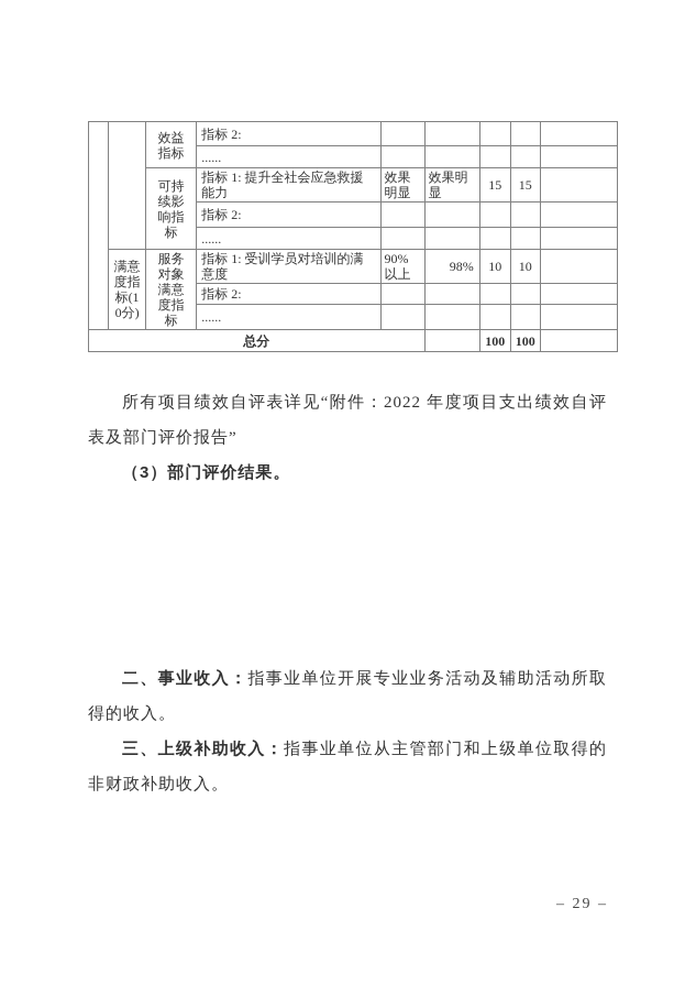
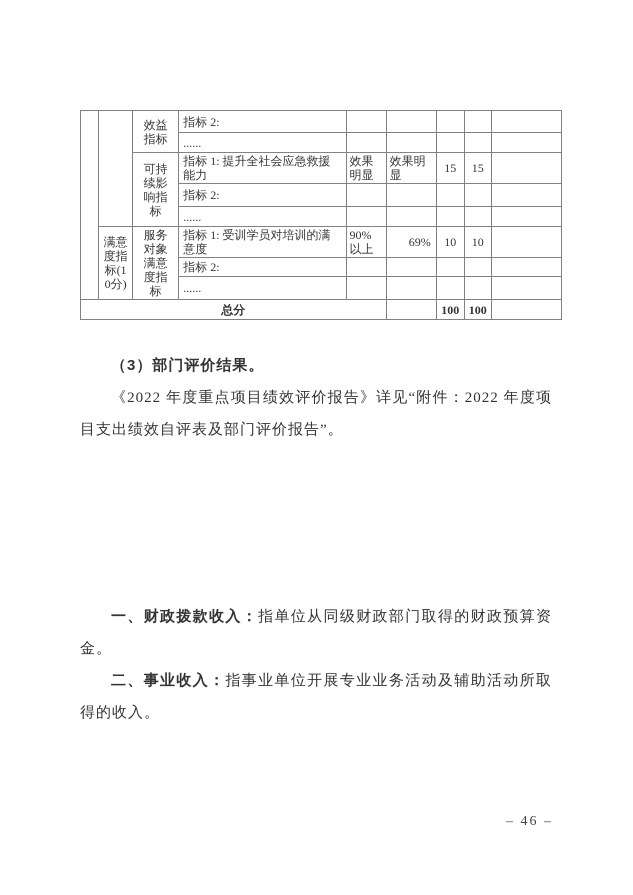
  		效益指标	指标 2:
  ......
  可持续影响指标	指标 1: 提升全社会应急救援能力	效果明显	效果明显	15	15
  指标 2:
  ......
- 满意度指标(10分)	服务对象满意度指标	指标 1: 受训学员对培训的满意度	90%以上	98%	10	10
+ 满意度指标(10分)	服务对象满意度指标	指标 1: 受训学员对培训的满意度	90%以上	69%	10	10
  指标 2:
  ......
  总分		100	100
- 所有项目绩效自评表详见“附件：2022 年度项目支出绩效自评表及部门评价报告”
  （3）部门评价结果。
+ 《2022 年度重点项目绩效评价报告》详见“附件：2022 年度项目支出绩效自评表及部门评价报告”。
+ 一、财政拨款收入：指单位从同级财政部门取得的财政预算资金。
  二、事业收入：指事业单位开展专业业务活动及辅助活动所取得的收入。
- 三、上级补助收入：指事业单位从主管部门和上级单位取得的非财政补助收入。
- – 29 –
+ – 46 –
